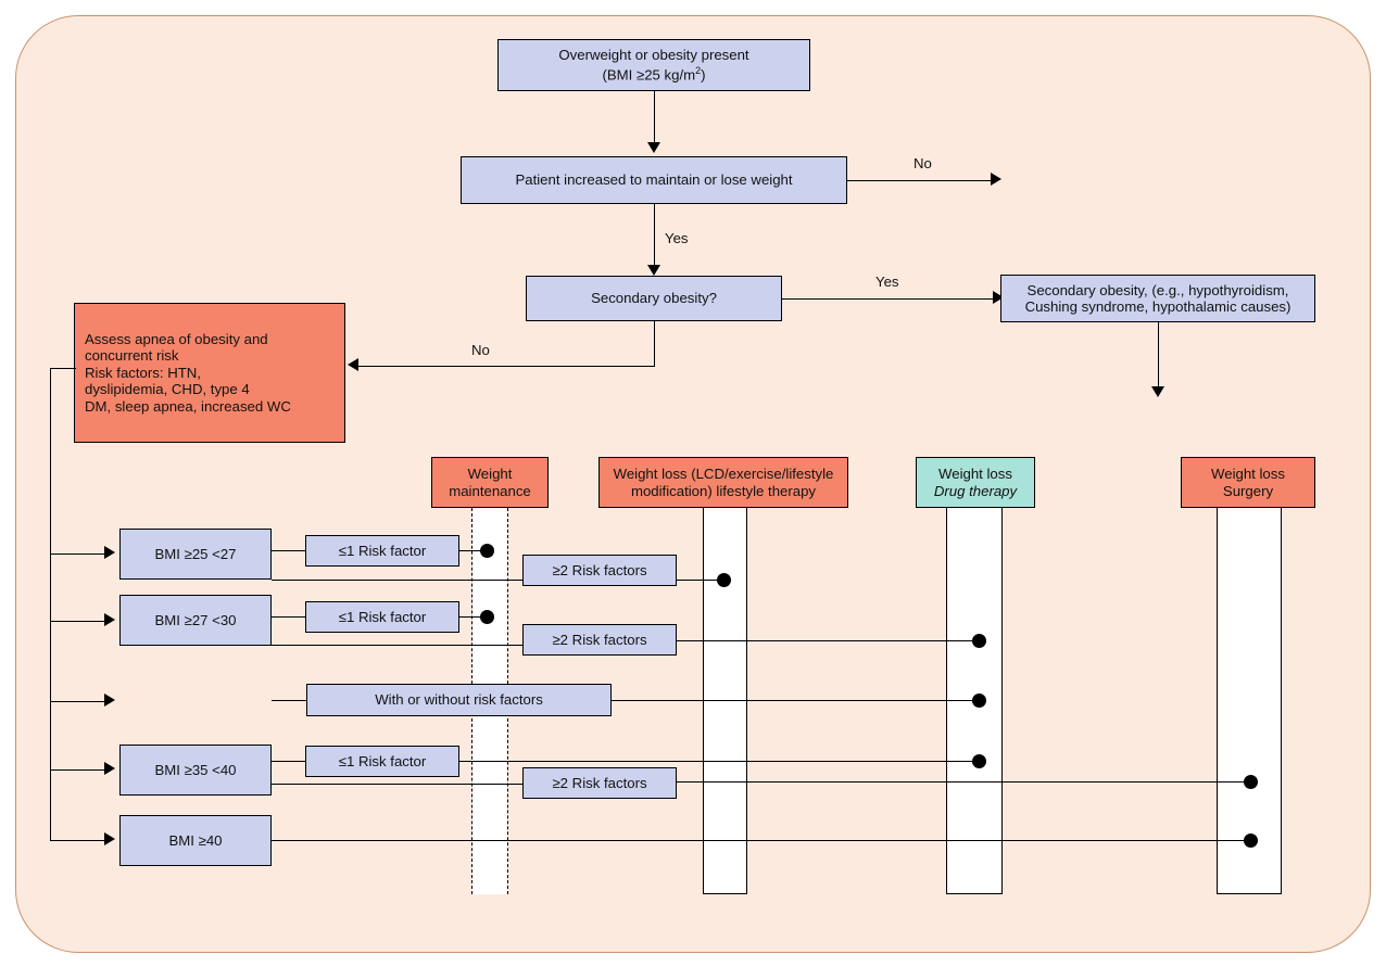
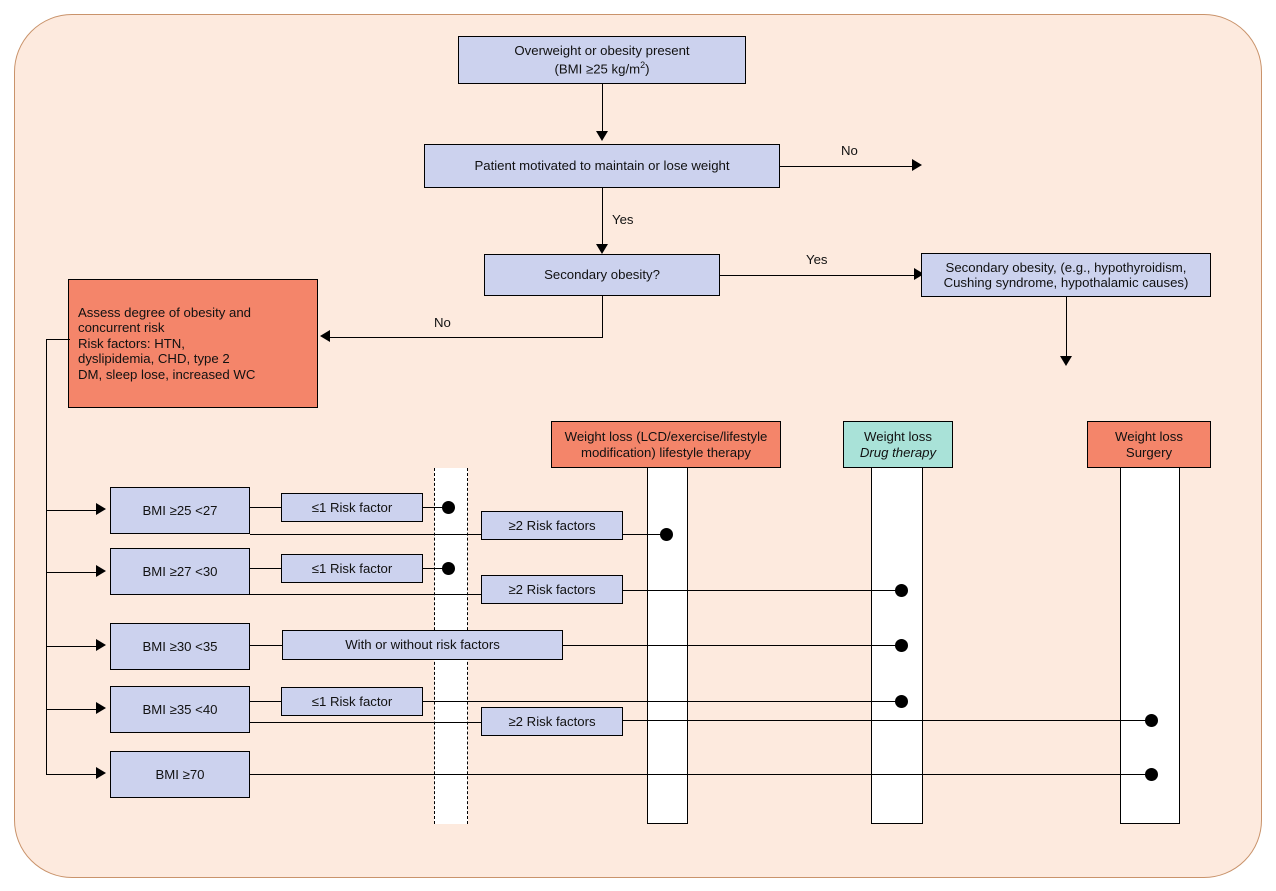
  Overweight or obesity present
  (BMI ≥25 kg/m2)
- Patient increased to maintain or lose weight
+ Patient motivated to maintain or lose weight
  No
  Yes
  Secondary obesity?
  Yes
  Secondary obesity, (e.g., hypothyroidism,
  Cushing syndrome, hypothalamic causes)
  No
- Assess apnea of obesity and
+ Assess degree of obesity and
  concurrent risk
  Risk factors: HTN,
- dyslipidemia, CHD, type 4
+ dyslipidemia, CHD, type 2
- DM, sleep apnea, increased WC
+ DM, sleep lose, increased WC
- Weight
- maintenance
  Weight loss (LCD/exercise/lifestyle
  modification) lifestyle therapy
  Weight loss
  Drug therapy
  Weight loss
  Surgery
  BMI ≥25 <27
  ≤1 Risk factor
  ≥2 Risk factors
  BMI ≥27 <30
  ≤1 Risk factor
  ≥2 Risk factors
+ BMI ≥30 <35
  With or without risk factors
  BMI ≥35 <40
  ≤1 Risk factor
  ≥2 Risk factors
- BMI ≥40
+ BMI ≥70
